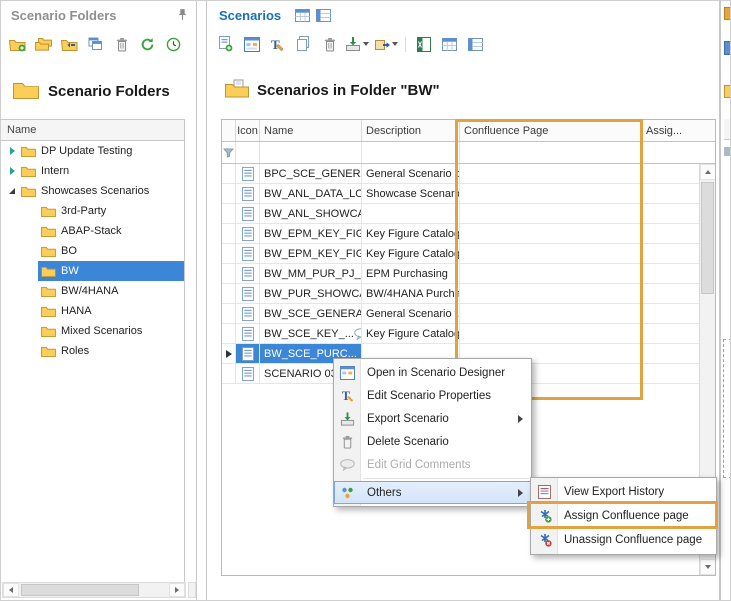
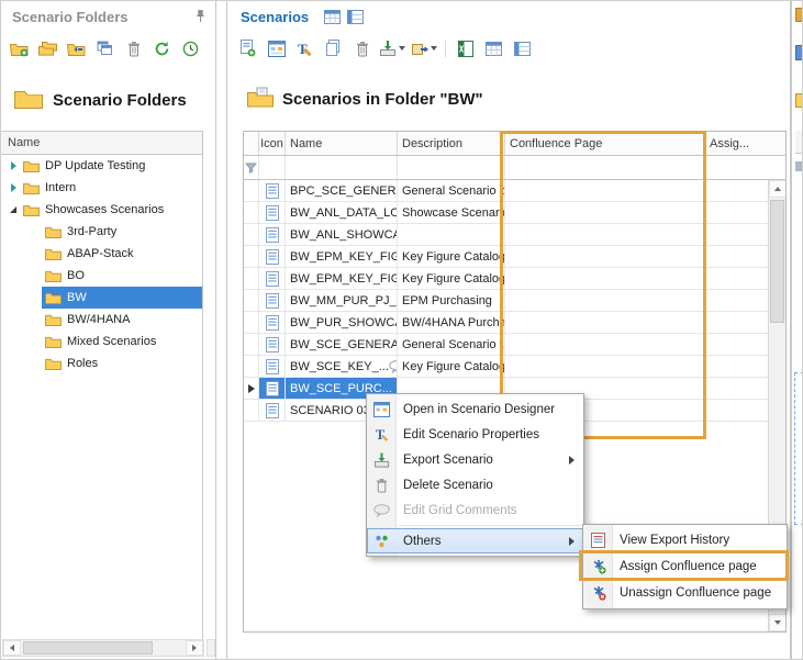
  Scenario Folders
  Scenario Folders
  Name
  DP Update Testing
  Intern
  Showcases Scenarios
  3rd-Party
  ABAP-Stack
  BO
  BW
  BW/4HANA
- HANA
  Mixed Scenarios
  Roles
  Scenarios
  T
  Scenarios in Folder "BW"
  Icon
  Name
  Description
  Confluence Page
  Assig...
  BPC_SCE_GENER
  General Scenario o
  BW_ANL_DATA_LO
  Showcase Scenari
  BW_ANL_SHOWC
  BW_EPM_KEY_FIG
  Key Figure Catalog
  BW_EPM_KEY_FIG
  Key Figure Catalog
  BW_MM_PUR_PJ_
  EPM Purchasing
  BW_PUR_SHOWC
  BW/4HANA Purcha
  BW_SCE_GENERA
  General Scenario f
  BW_SCE_KEY_...
  Key Figure Catalog
  BW_SCE_PURC...
  SCENARIO 0
  Open in Scenario Designer
  T
  Edit Scenario Properties
  Export Scenario
  Delete Scenario
  Edit Grid Comments
  Others
  View Export History
  Assign Confluence page
  Unassign Confluence page
